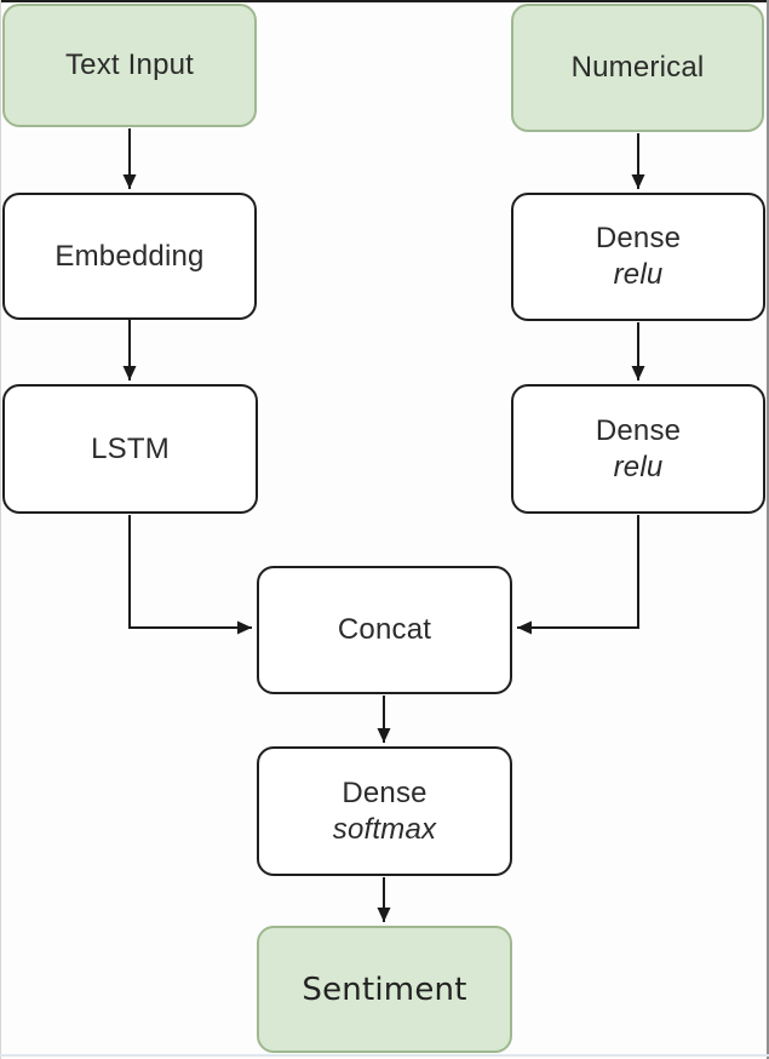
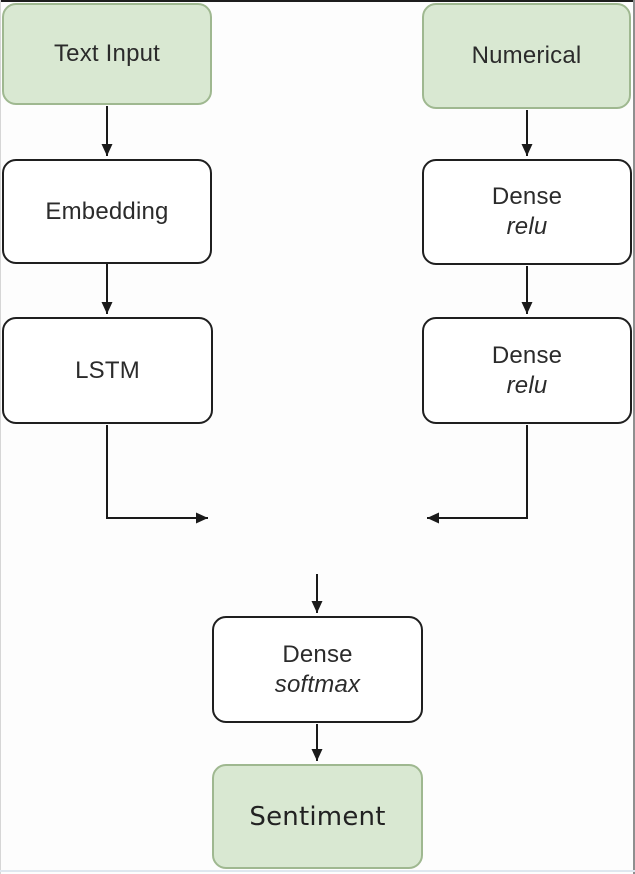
  Text Input
  Numerical
  Embedding
  Dense
  relu
  LSTM
  Dense
  relu
- Concat
  Dense
  softmax
  Sentiment
